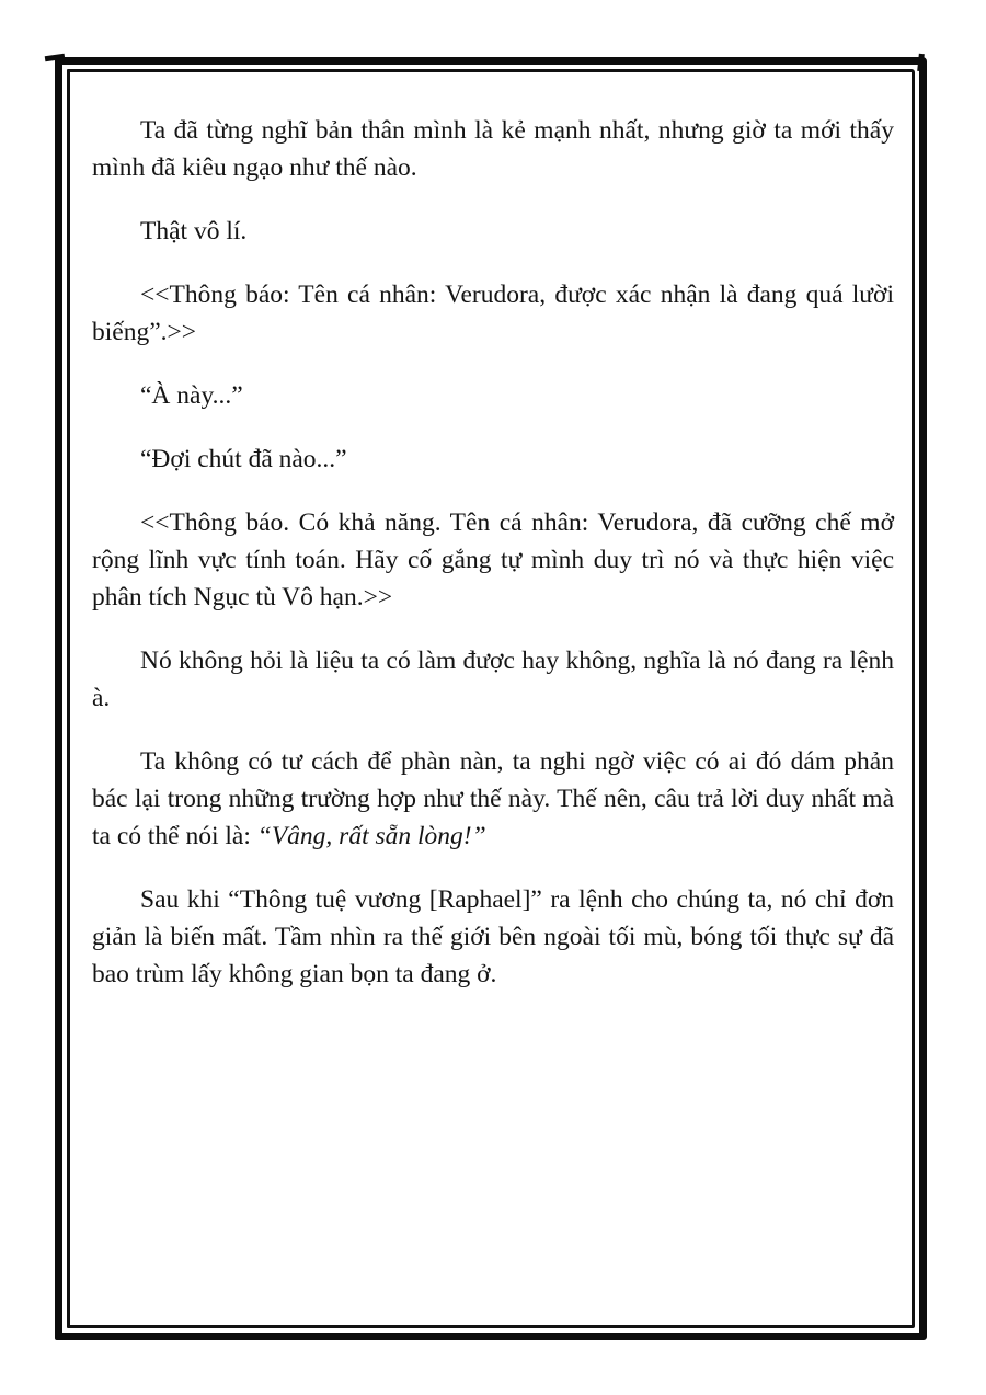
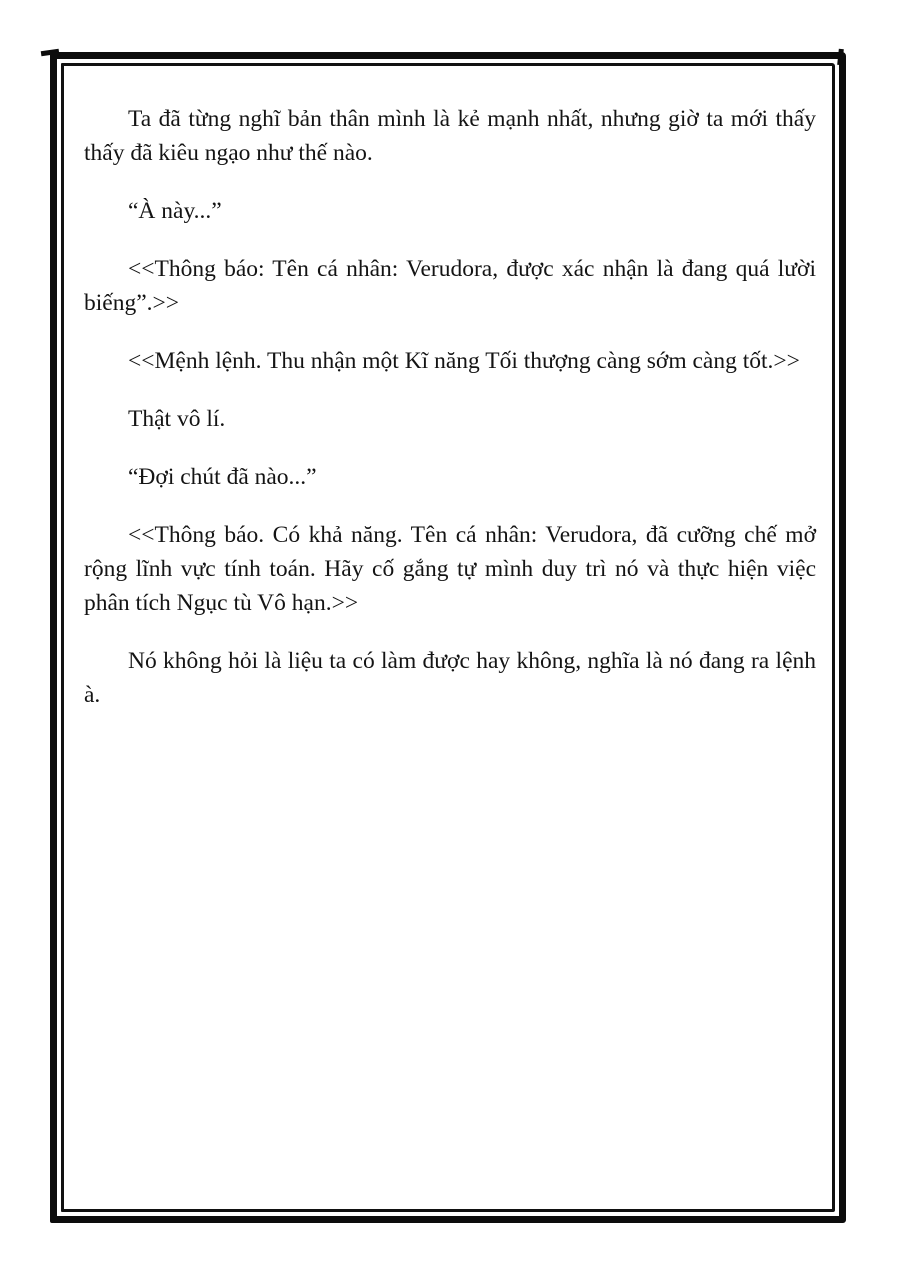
- Ta đã từng nghĩ bản thân mình là kẻ mạnh nhất, nhưng giờ ta mới thấy mình đã kiêu ngạo như thế nào.
+ Ta đã từng nghĩ bản thân mình là kẻ mạnh nhất, nhưng giờ ta mới thấy thấy đã kiêu ngạo như thế nào.
- Thật vô lí.
+ “À này...”
  <<Thông báo: Tên cá nhân: Verudora, được xác nhận là đang quá lười biếng”.>>
+ <<Mệnh lệnh. Thu nhận một Kĩ năng Tối thượng càng sớm càng tốt.>>
- “À này...”
+ Thật vô lí.
  “Đợi chút đã nào...”
  <<Thông báo. Có khả năng. Tên cá nhân: Verudora, đã cưỡng chế mở rộng lĩnh vực tính toán. Hãy cố gắng tự mình duy trì nó và thực hiện việc phân tích Ngục tù Vô hạn.>>
  Nó không hỏi là liệu ta có làm được hay không, nghĩa là nó đang ra lệnh à.
- Ta không có tư cách để phàn nàn, ta nghi ngờ việc có ai đó dám phản bác lại trong những trường hợp như thế này. Thế nên, câu trả lời duy nhất mà ta có thể nói là: “Vâng, rất sẵn lòng!”
- Sau khi “Thông tuệ vương [Raphael]” ra lệnh cho chúng ta, nó chỉ đơn giản là biến mất. Tầm nhìn ra thế giới bên ngoài tối mù, bóng tối thực sự đã bao trùm lấy không gian bọn ta đang ở.
